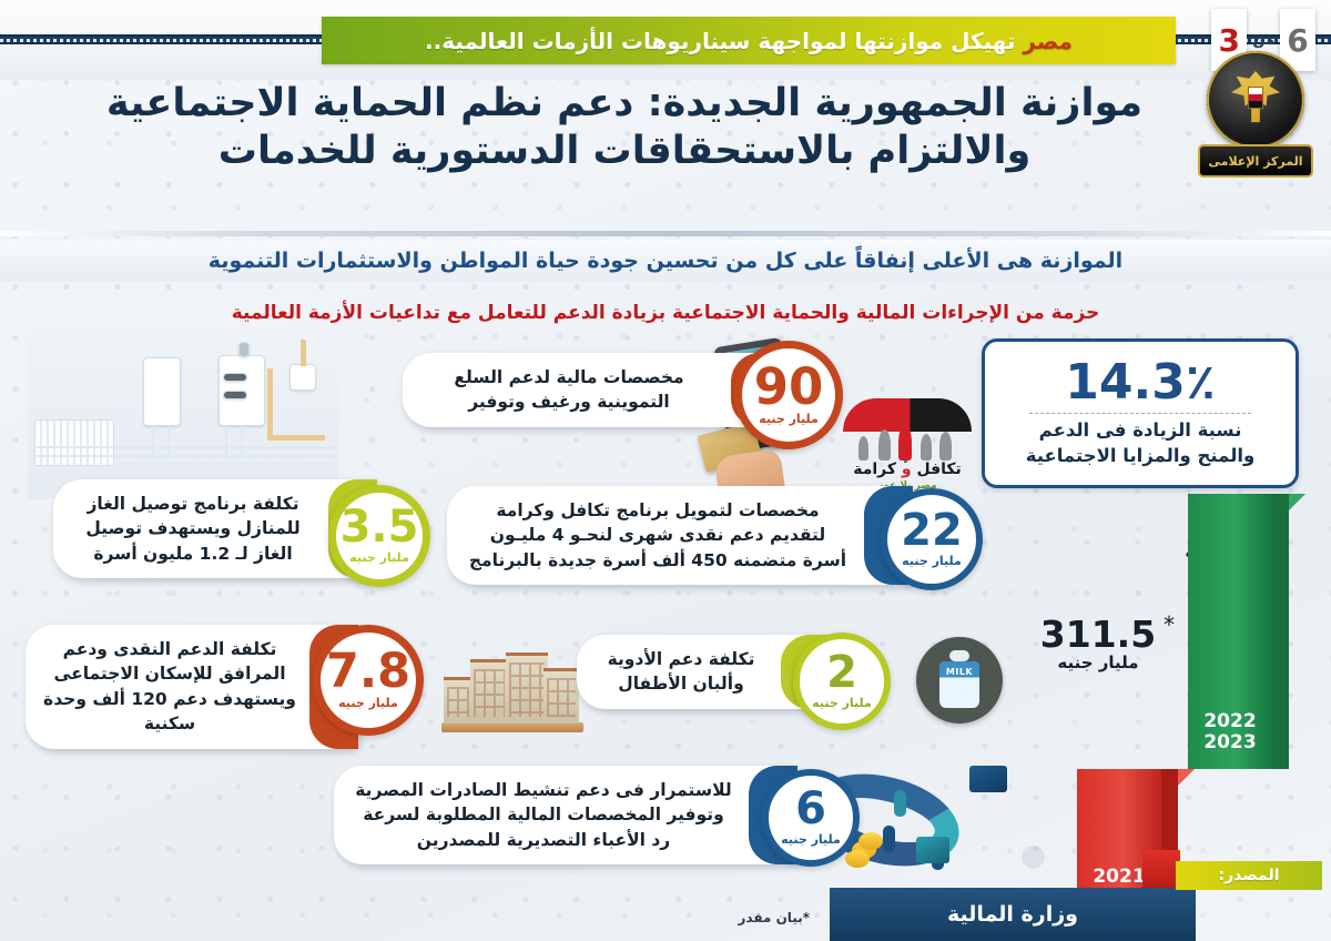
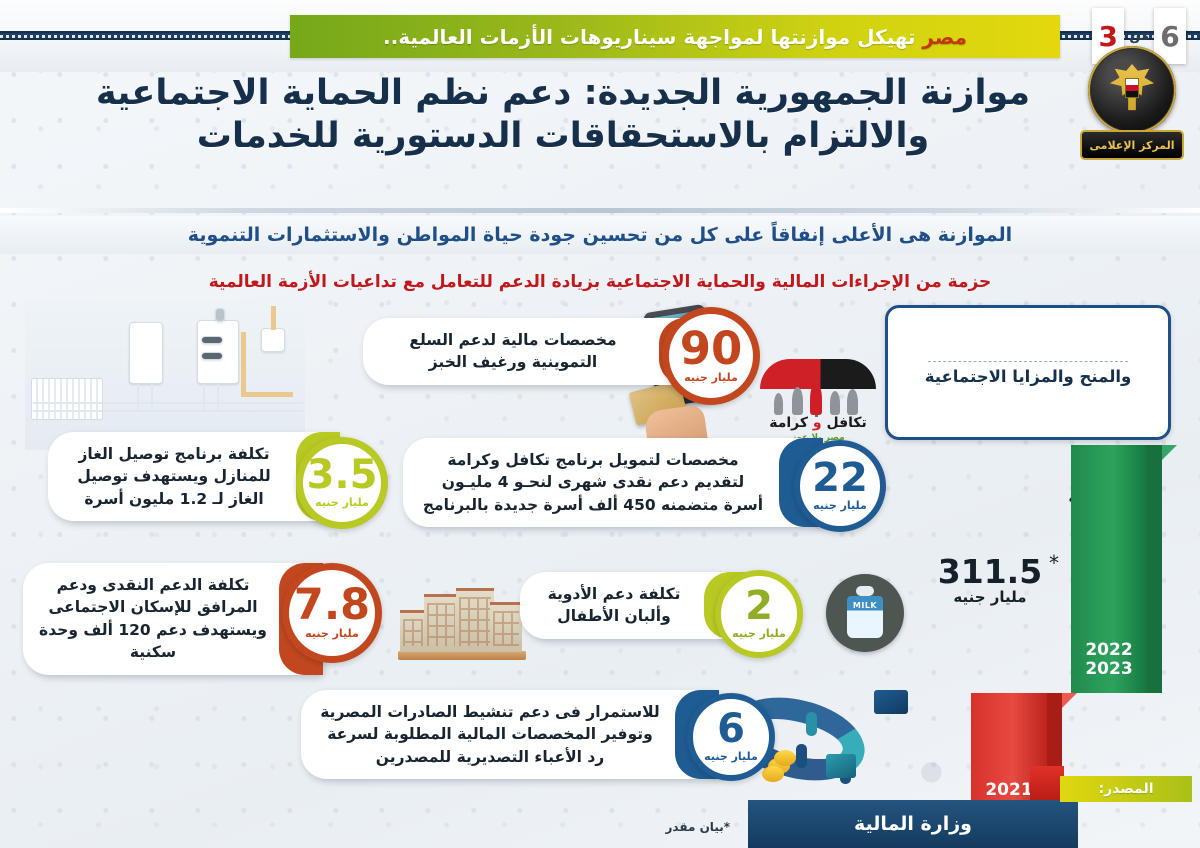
  مصر تهيكل موازنتها لمواجهة سيناريوهات الأزمات العالمية..
  6
  من
  3
  المركز الإعلامى
  موازنة الجمهورية الجديدة: دعم نظم الحماية الاجتماعية
  والالتزام بالاستحقاقات الدستورية للخدمات
  الموازنة هى الأعلى إنفاقاً على كل من تحسين جودة حياة المواطن والاستثمارات التنموية
  حزمة من الإجراءات المالية والحماية الاجتماعية بزيادة الدعم للتعامل مع تداعيات الأزمة العالمية
  تكافل و كرامة
  MILK
  •
- مخصصات مالية لدعم السلع التموينية ورغيف وتوفير
+ مخصصات مالية لدعم السلع التموينية ورغيف الخبز
  90
  مليار جنيه
  تكلفة برنامج توصيل الغاز للمنازل ويستهدف توصيل الغاز لـ 1.2 مليون أسرة
  3.5
  مليار جنيه
  مخصصات لتمويل برنامج تكافل وكرامة لتقديم دعم نقدى شهرى لنحـو 4 مليـون أسرة متضمنه 450 ألف أسرة جديدة بالبرنامج
  22
  مليار جنيه
  تكلفة الدعم النقدى ودعم المرافق للإسكان الاجتماعى ويستهدف دعم 120 ألف وحدة سكنية
  7.8
  مليار جنيه
  تكلفة دعم الأدوية وألبان الأطفال
  2
  مليار جنيه
  للاستمرار فى دعم تنشيط الصادرات المصرية وتوفير المخصصات المالية المطلوبة لسرعة رد الأعباء التصديرية للمصدرين
  6
  مليار جنيه
- 14.3٪
- نسبة الزيادة فى الدعم
  والمنح والمزايا الاجتماعية
  2022
  2023
  311.5
  مليار جنيه
  *
  2021
  المصدر:
  وزارة المالية
  *بيان مقدر
